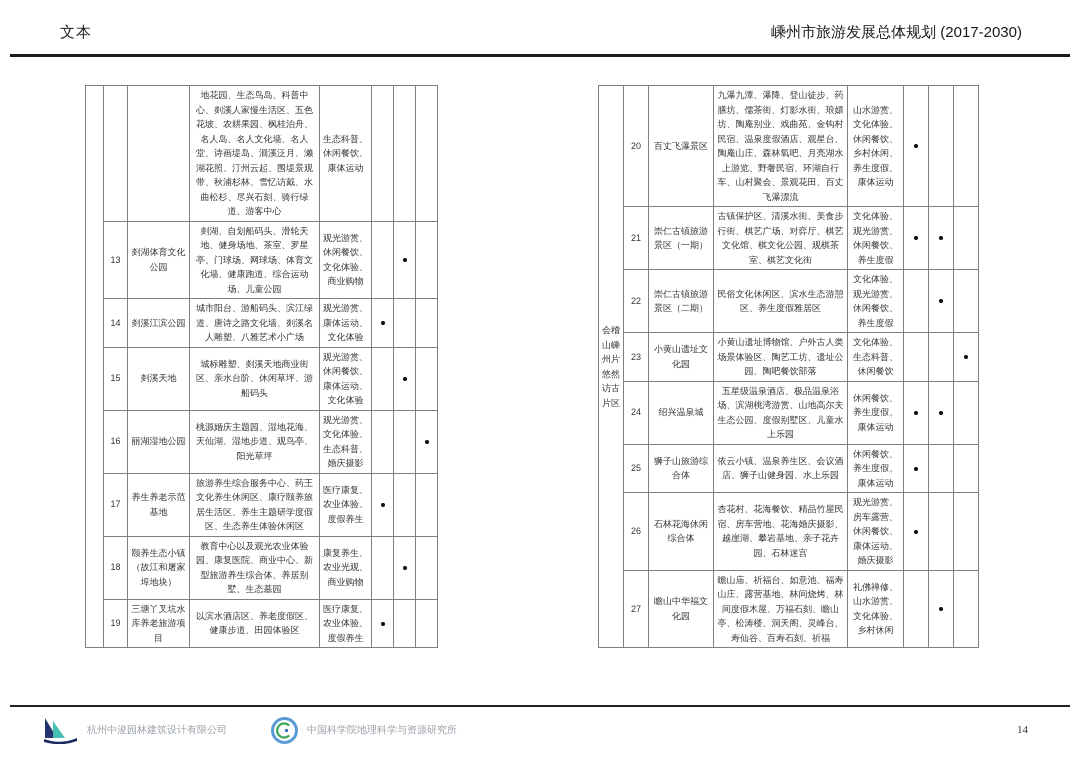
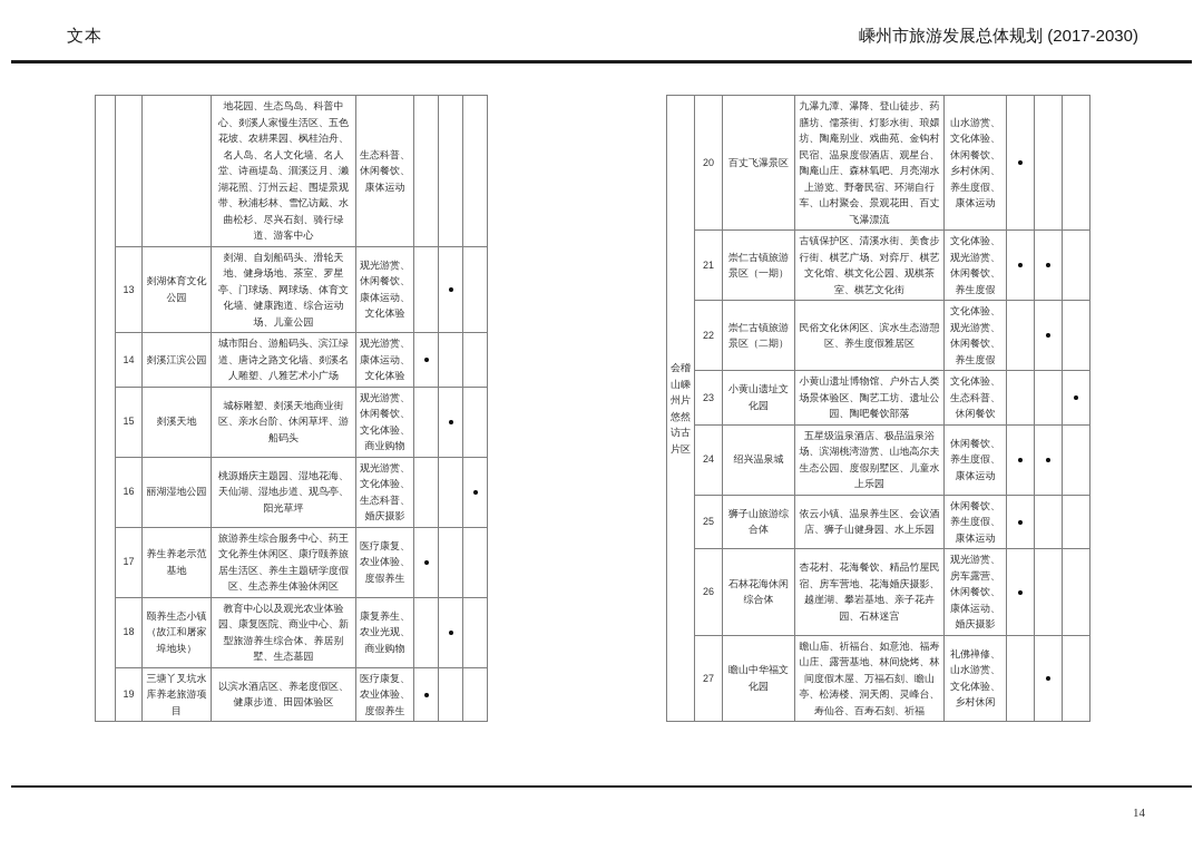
  文本
  嵊州市旅游发展总体规划 (2017-2030)
  			地花园、生态鸟岛、科普中心、剡溪人家慢生活区、五色花坡、农耕果园、枫桂泊舟、名人岛、名人文化墙、名人堂、诗画堤岛、洄溪泛月、濑湖花照、汀州云起、围堤景观带、秋浦杉林、雪忆访戴、水曲松杉、尽兴石刻、骑行绿道、游客中心	生态科普、休闲餐饮、康体运动
- 13	剡湖体育文化公园	剡湖、自划船码头、滑轮天地、健身场地、茶室、罗星亭、门球场、网球场、体育文化墙、健康跑道、综合运动场、儿童公园	观光游赏、休闲餐饮、文化体验、商业购物
+ 13	剡湖体育文化公园	剡湖、自划船码头、滑轮天地、健身场地、茶室、罗星亭、门球场、网球场、体育文化墙、健康跑道、综合运动场、儿童公园	观光游赏、休闲餐饮、康体运动、文化体验
  14	剡溪江滨公园	城市阳台、游船码头、滨江绿道、唐诗之路文化墙、剡溪名人雕塑、八雅艺术小广场	观光游赏、康体运动、文化体验
- 15	剡溪天地	城标雕塑、剡溪天地商业街区、亲水台阶、休闲草坪、游船码头	观光游赏、休闲餐饮、康体运动、文化体验
+ 15	剡溪天地	城标雕塑、剡溪天地商业街区、亲水台阶、休闲草坪、游船码头	观光游赏、休闲餐饮、文化体验、商业购物
  16	丽湖湿地公园	桃源婚庆主题园、湿地花海、天仙湖、湿地步道、观鸟亭、阳光草坪	观光游赏、文化体验、生态科普、婚庆摄影
  17	养生养老示范基地	旅游养生综合服务中心、药王文化养生休闲区、康疗颐养旅居生活区、养生主题研学度假区、生态养生体验休闲区	医疗康复、农业体验、度假养生
  18	颐养生态小镇（故江和屠家埠地块）	教育中心以及观光农业体验园、康复医院、商业中心、新型旅游养生综合体、养居别墅、生态墓园	康复养生、农业光观、商业购物
  19	三塘丫叉坑水库养老旅游项目	以滨水酒店区、养老度假区、健康步道、田园体验区	医疗康复、农业体验、度假养生
  会稽山嵊州片悠然访古片区	20	百丈飞瀑景区	九瀑九潭、瀑降、登山徒步、药膳坊、儒茶街、灯影水街、琅嬛坊、陶庵别业、戏曲苑、金钩村民宿、温泉度假酒店、观星台、陶庵山庄、森林氧吧、月亮湖水上游览、野奢民宿、环湖自行车、山村聚会、景观花田、百丈飞瀑漂流	山水游赏、文化体验、休闲餐饮、乡村休闲、养生度假、康体运动
  21	崇仁古镇旅游景区（一期）	古镇保护区、清溪水街、美食步行街、棋艺广场、对弈厅、棋艺文化馆、棋文化公园、观棋茶室、棋艺文化街	文化体验、观光游赏、休闲餐饮、养生度假
  22	崇仁古镇旅游景区（二期）	民俗文化休闲区、滨水生态游憩区、养生度假雅居区	文化体验、观光游赏、休闲餐饮、养生度假
  23	小黄山遗址文化园	小黄山遗址博物馆、户外古人类场景体验区、陶艺工坊、遗址公园、陶吧餐饮部落	文化体验、生态科普、休闲餐饮
  24	绍兴温泉城	五星级温泉酒店、极品温泉浴场、滨湖桃湾游赏、山地高尔夫生态公园、度假别墅区、儿童水上乐园	休闲餐饮、养生度假、康体运动
  25	狮子山旅游综合体	依云小镇、温泉养生区、会议酒店、狮子山健身园、水上乐园	休闲餐饮、养生度假、康体运动
  26	石林花海休闲综合体	杏花村、花海餐饮、精品竹屋民宿、房车营地、花海婚庆摄影、越崖湖、攀岩基地、亲子花卉园、石林迷宫	观光游赏、房车露营、休闲餐饮、康体运动、婚庆摄影
  27	瞻山中华福文化园	瞻山庙、祈福台、如意池、福寿山庄、露营基地、林间烧烤、林间度假木屋、万福石刻、瞻山亭、松涛楼、洞天阁、灵峰台、寿仙谷、百寿石刻、祈福	礼佛禅修、山水游赏、文化体验、乡村休闲
- 杭州中浚园林建筑设计有限公司
- 中国科学院地理科学与资源研究所
  14
